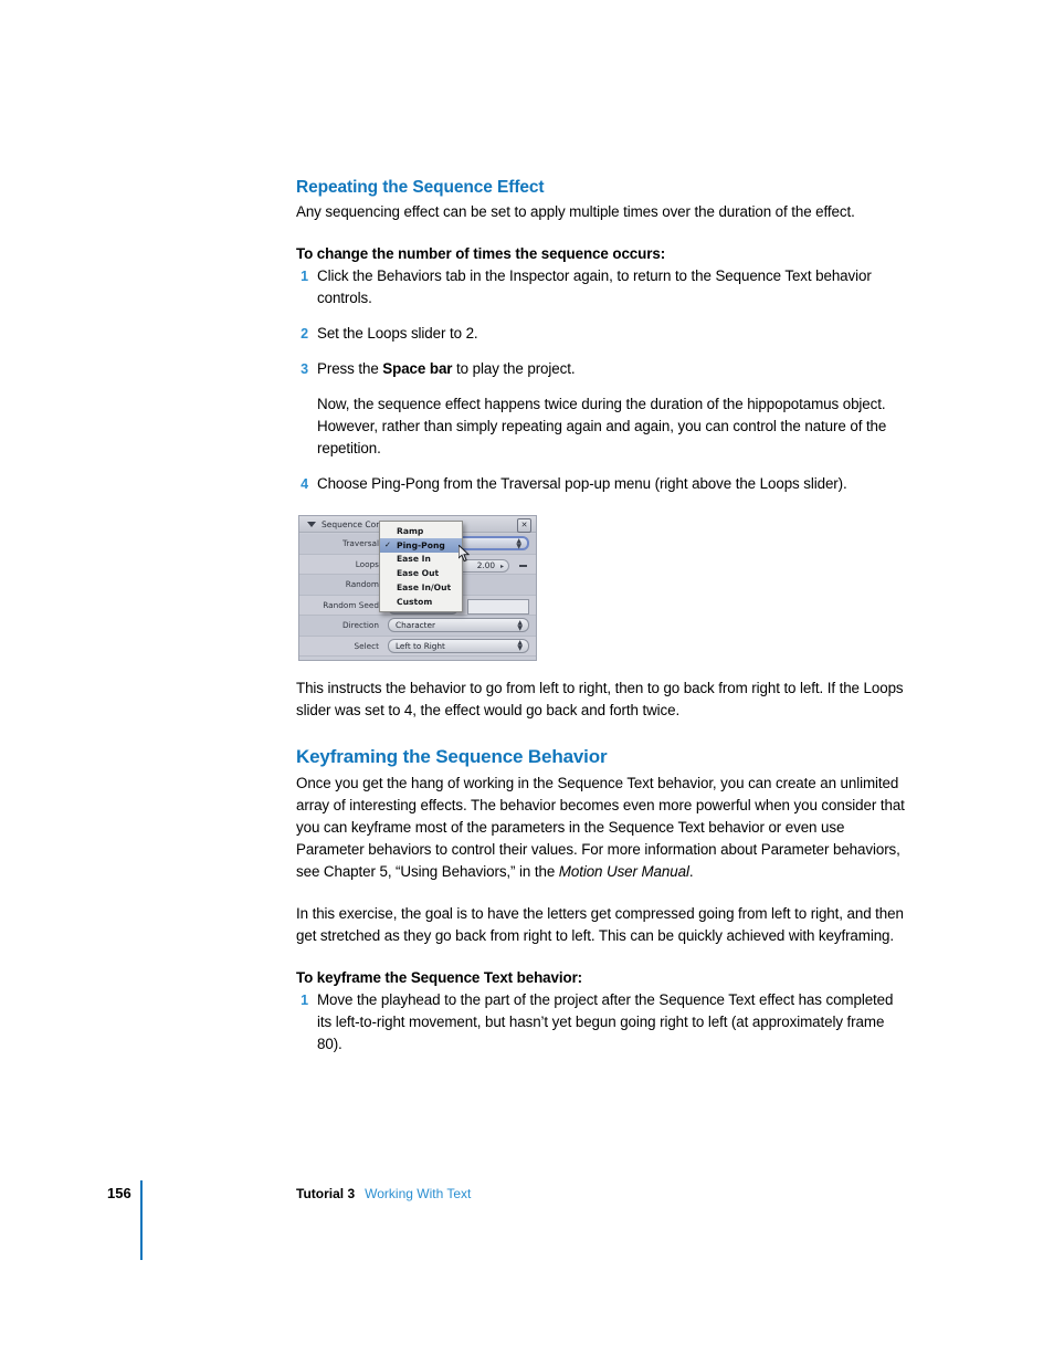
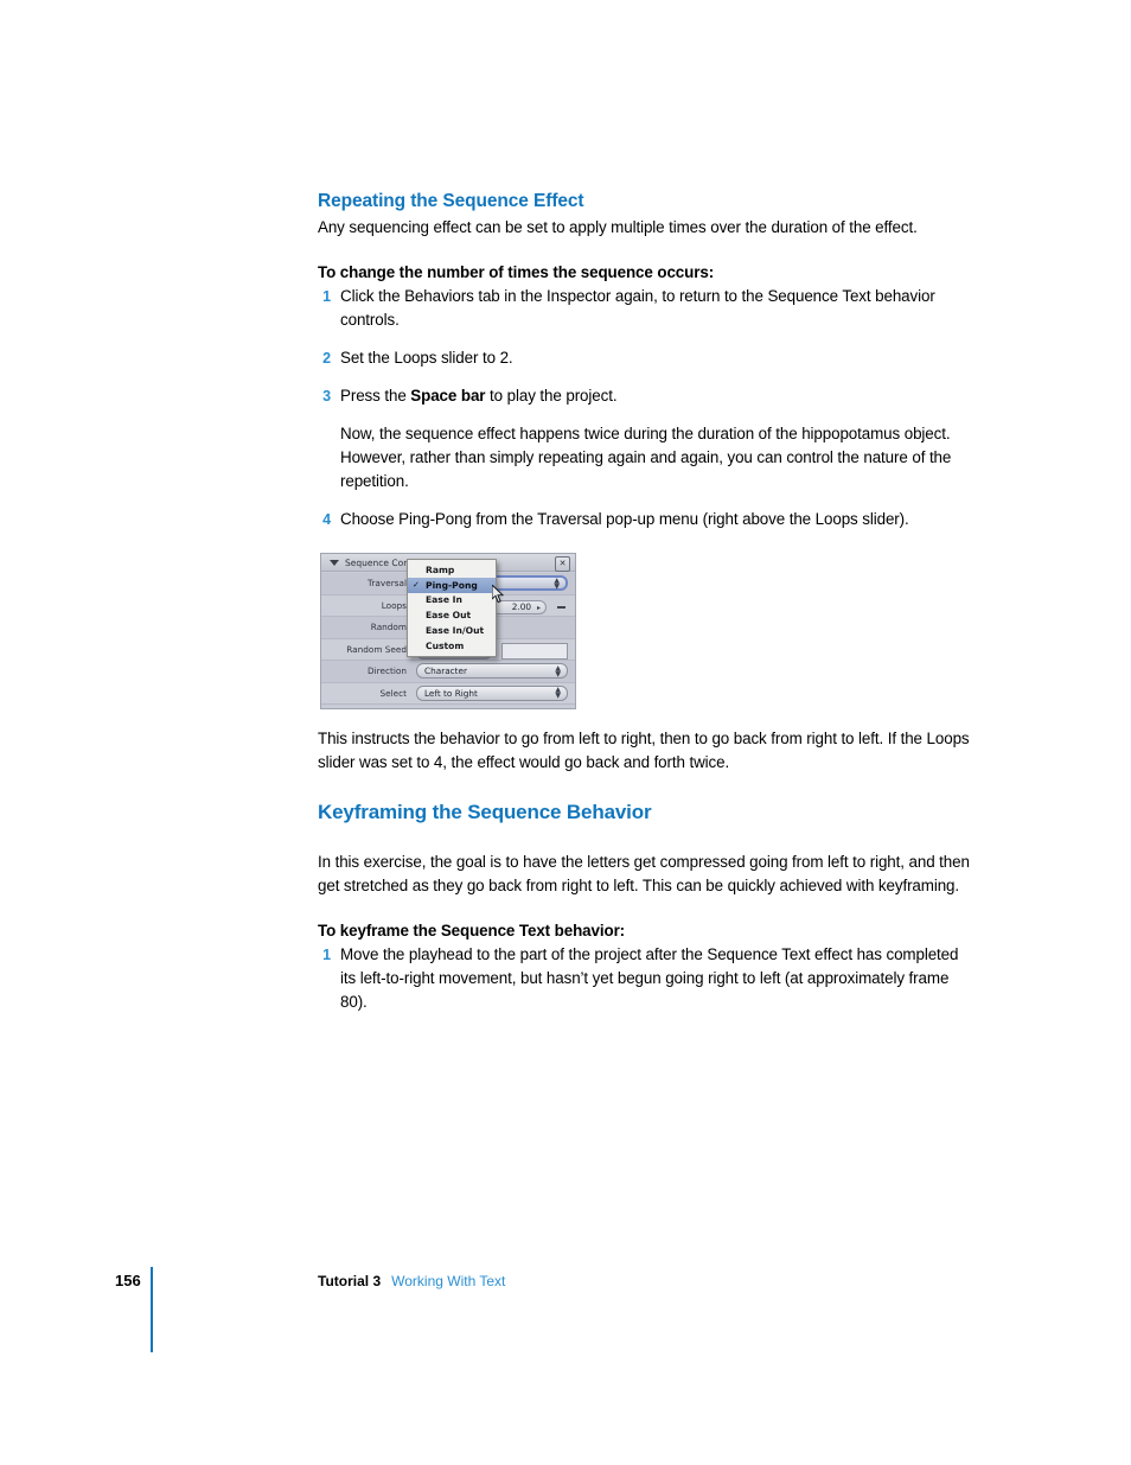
  Repeating the Sequence Effect
  Any sequencing effect can be set to apply multiple times over the duration of the effect.
  To change the number of times the sequence occurs:
  1
  Click the Behaviors tab in the Inspector again, to return to the Sequence Text behavior controls.
  2
  Set the Loops slider to 2.
  3
  Press the Space bar to play the project.
  Now, the sequence effect happens twice during the duration of the hippopotamus object. However, rather than simply repeating again and again, you can control the nature of the repetition.
  4
  Choose Ping-Pong from the Traversal pop-up menu (right above the Loops slider).
  Sequence Co
  ✕
  Traversal
  Loops
  2.00
  Random
  Random Seed
  Direction
  Character
  Select
  Left to Right
  Ramp
  ✓
  Ping-Pong
  Ease In
  Ease Out
  Ease In/Out
  Custom
  This instructs the behavior to go from left to right, then to go back from right to left. If the Loops slider was set to 4, the effect would go back and forth twice.
  Keyframing the Sequence Behavior
- Once you get the hang of working in the Sequence Text behavior, you can create an unlimited array of interesting effects. The behavior becomes even more powerful when you consider that you can keyframe most of the parameters in the Sequence Text behavior or even use Parameter behaviors to control their values. For more information about Parameter behaviors, see Chapter 5, “Using Behaviors,” in the Motion User Manual.
  In this exercise, the goal is to have the letters get compressed going from left to right, and then get stretched as they go back from right to left. This can be quickly achieved with keyframing.
  To keyframe the Sequence Text behavior:
  1
  Move the playhead to the part of the project after the Sequence Text effect has completed its left-to-right movement, but hasn’t yet begun going right to left (at approximately frame 80).
  156
  Tutorial 3 Working With Text
